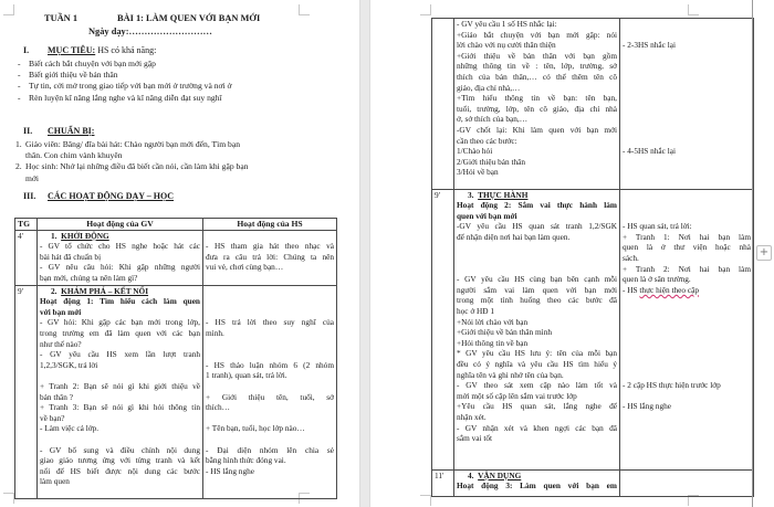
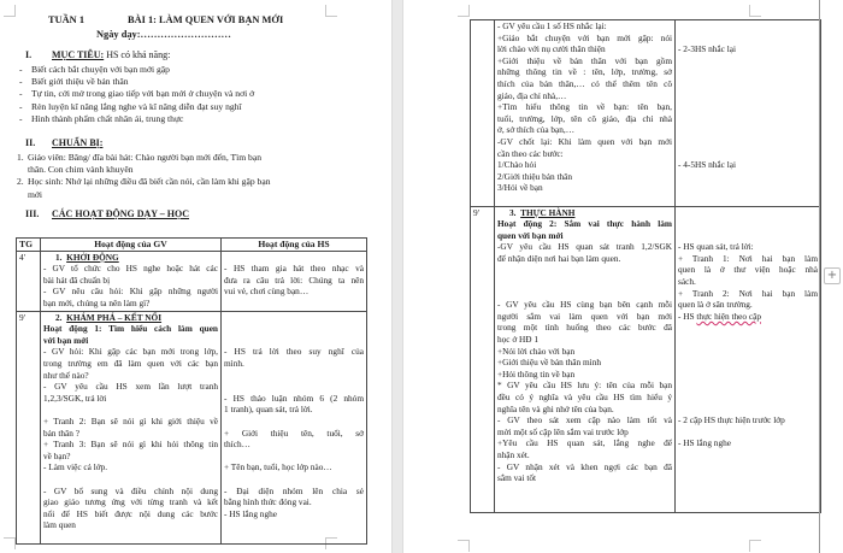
  TUẦN 1
  BÀI 1: LÀM QUEN VỚI BẠN MỚI
  Ngày dạy:………………………
  I. MỤC TIÊU: HS có khả năng:
  - Biết cách bắt chuyện với bạn mới gặp
  - Biết giới thiệu về bản thân
- - Tự tin, cởi mở trong giao tiếp với bạn mới ở trường và nơi ở
+ - Tự tin, cởi mở trong giao tiếp với bạn mới ở chuyện và nơi ở
  - Rèn luyện kĩ năng lắng nghe và kĩ năng diễn đạt suy nghĩ
+ - Hình thành phẩm chất nhân ái, trung thực
  II. CHUẨN BỊ:
  1.
  Giáo viên: Băng/ đĩa bài hát: Chào người bạn mới đến, Tìm bạn
  thân. Con chim vành khuyên
  2.
  Học sinh: Nhớ lại những điều đã biết cần nói, cần làm khi gặp bạn
  mới
  III. CÁC HOẠT ĐỘNG DẠY – HỌC
  TG	Hoạt động của GV	Hoạt động của HS
  4'	1. KHỞI ĐỘNG- GV tổ chức cho HS nghe hoặc hát cácbài hát đã chuẩn bị- GV nêu câu hỏi: Khi gặp những ngườibạn mới, chúng ta nên làm gì?	- HS tham gia hát theo nhạc vàđưa ra câu trả lời: Chúng ta nênvui vẻ, chơi cùng bạn…
  9'	2. KHÁM PHÁ – KẾT NỐIHoạt động 1: Tìm hiểu cách làm quenvới bạn mới- GV hỏi: Khi gặp các bạn mới trong lớp,trong trường em đã làm quen với các bạnnhư thế nào?- GV yêu cầu HS xem lần lượt tranh1,2,3/SGK, trả lời+ Tranh 2: Bạn sẽ nói gì khi giới thiệu vềbản thân ?+ Tranh 3: Bạn sẽ nói gì khi hỏi thông tinvề bạn?- Làm việc cả lớp.- GV bổ sung và điều chỉnh nội dunggiao giáo tương ứng với từng tranh và kếtnối để HS biết được nội dung các bướclàm quen	- HS trả lời theo suy nghĩ củamình.- HS thảo luận nhóm 6 (2 nhóm1 tranh), quan sát, trả lời.+ Giới thiệu tên, tuổi, sởthích…+ Tên bạn, tuổi, học lớp nào…- Đại diện nhóm lên chia sẻbằng hình thức đóng vai.- HS lắng nghe
  	- GV yêu cầu 1 số HS nhắc lại:+Giáo bắt chuyện với bạn mới gặp: nóilời chào với nụ cười thân thiện+Giới thiệu về bản thân với bạn gồmnhững thông tin về : tên, lớp, trường, sởthích của bản thân,… có thể thêm tên côgiáo, địa chỉ nhà,…+Tìm hiểu thông tin về bạn: tên bạn,tuổi, trường, lớp, tên cô giáo, địa chỉ nhàở, sở thích của bạn,…-GV chốt lại: Khi làm quen với bạn mớicần theo các bước:1/Chào hỏi2/Giới thiệu bản thân3/Hỏi về bạn	- 2-3HS nhắc lại- 4-5HS nhắc lại
  9'	3. THỰC HÀNHHoạt động 2: Sắm vai thực hành làmquen với bạn mới-GV yêu cầu HS quan sát tranh 1,2/SGKđể nhận diện nơi hai bạn làm quen.- GV yêu cầu HS cùng bạn bên cạnh mỗingười sắm vai làm quen với bạn mớitrong một tình huống theo các bước đãhọc ở HĐ 1+Nói lời chào với bạn+Giới thiệu về bản thân mình+Hỏi thông tin về bạn* GV yêu cầu HS lưu ý: tên của mỗi bạnđều có ý nghĩa và yêu cầu HS tìm hiểu ýnghĩa tên và ghi nhớ tên của bạn.- GV theo sát xem cặp nào làm tốt vàmời một số cặp lên sắm vai trước lớp+Yêu cầu HS quan sát, lắng nghe đểnhận xét.- GV nhận xét và khen ngợi các bạn đãsắm vai tốt	- HS quan sát, trả lời:+ Tranh 1: Nơi hai bạn làmquen là ở thư viện hoặc nhàsách.+ Tranh 2: Nơi hai bạn làmquen là ở sân trường.- HS thực hiện theo cặp- 2 cặp HS thực hiện trước lớp- HS lắng nghe
- 11'	4. VẬN DỤNGHoạt động 3: Làm quen với bạn em
  +
